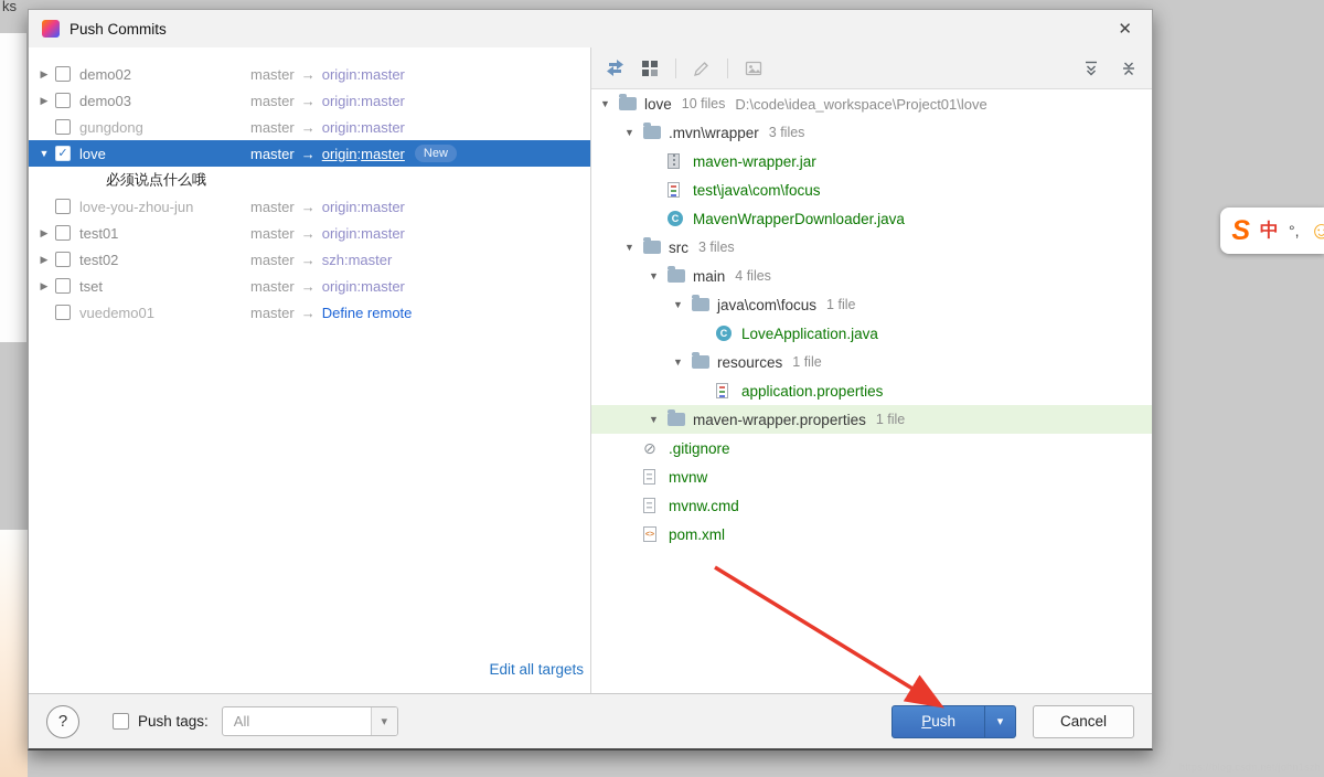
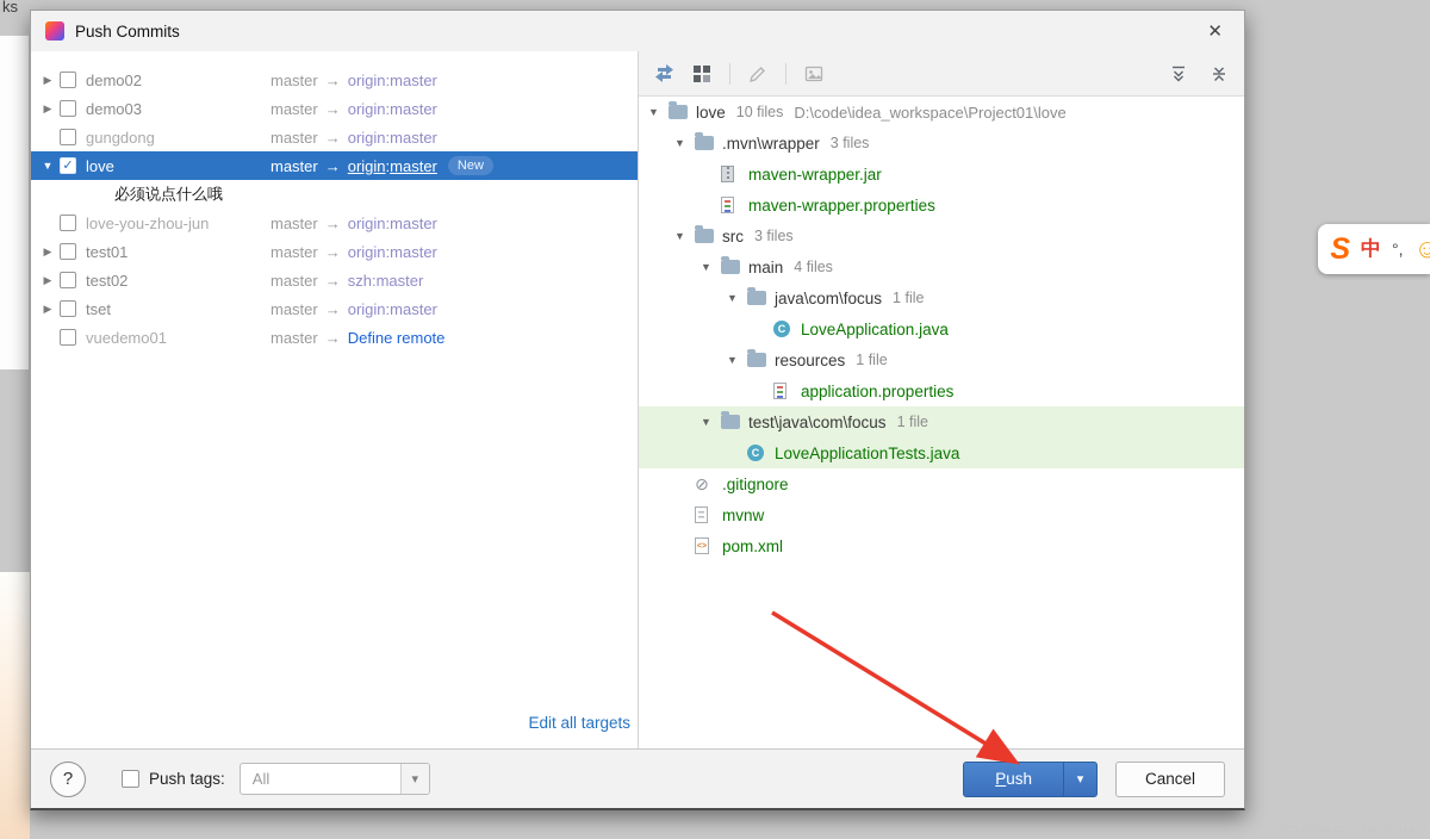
  ks
  S
  中
  °,
  ☺
  Push Commits
  ✕
  ▶
  demo02
  master
  →
  origin
  :
  master
  ▶
  demo03
  master
  →
  origin
  :
  master
  gungdong
  master
  →
  origin
  :
  master
  ▼
  love
  master
  →
  origin
  :
  master
  New
  必须说点什么哦
  love-you-zhou-jun
  master
  →
  origin
  :
  master
  ▶
  test01
  master
  →
  origin
  :
  master
  ▶
  test02
  master
  →
  szh
  :
  master
  ▶
  tset
  master
  →
  origin
  :
  master
  vuedemo01
  master
  →
  Define remote
  Edit all targets
  ▼
  love
  10 files
  D:\code\idea_workspace\Project01\love
  ▼
  .mvn\wrapper
  3 files
  maven-wrapper.jar
- test\java\com\focus
+ maven-wrapper.properties
- MavenWrapperDownloader.java
  ▼
  src
  3 files
  ▼
  main
  4 files
  ▼
  java\com\focus
  1 file
  LoveApplication.java
  ▼
  resources
  1 file
  application.properties
  ▼
- maven-wrapper.properties
+ test\java\com\focus
  1 file
+ LoveApplicationTests.java
  .gitignore
  mvnw
- mvnw.cmd
  pom.xml
  ?
  Push tags:
  All
  Push
  Cancel
